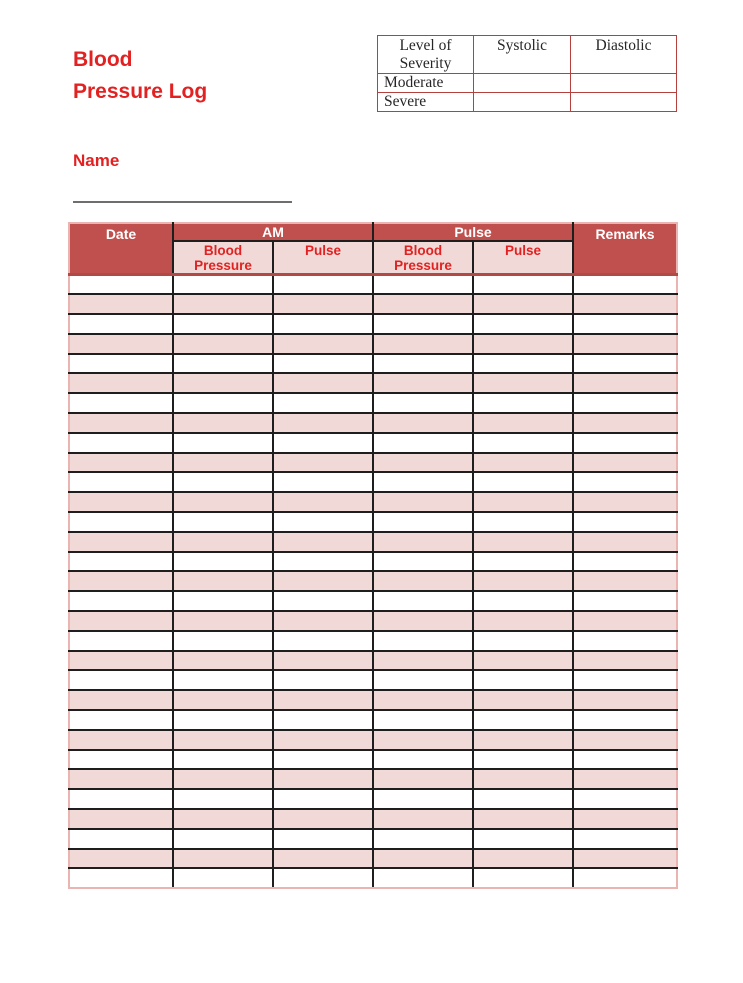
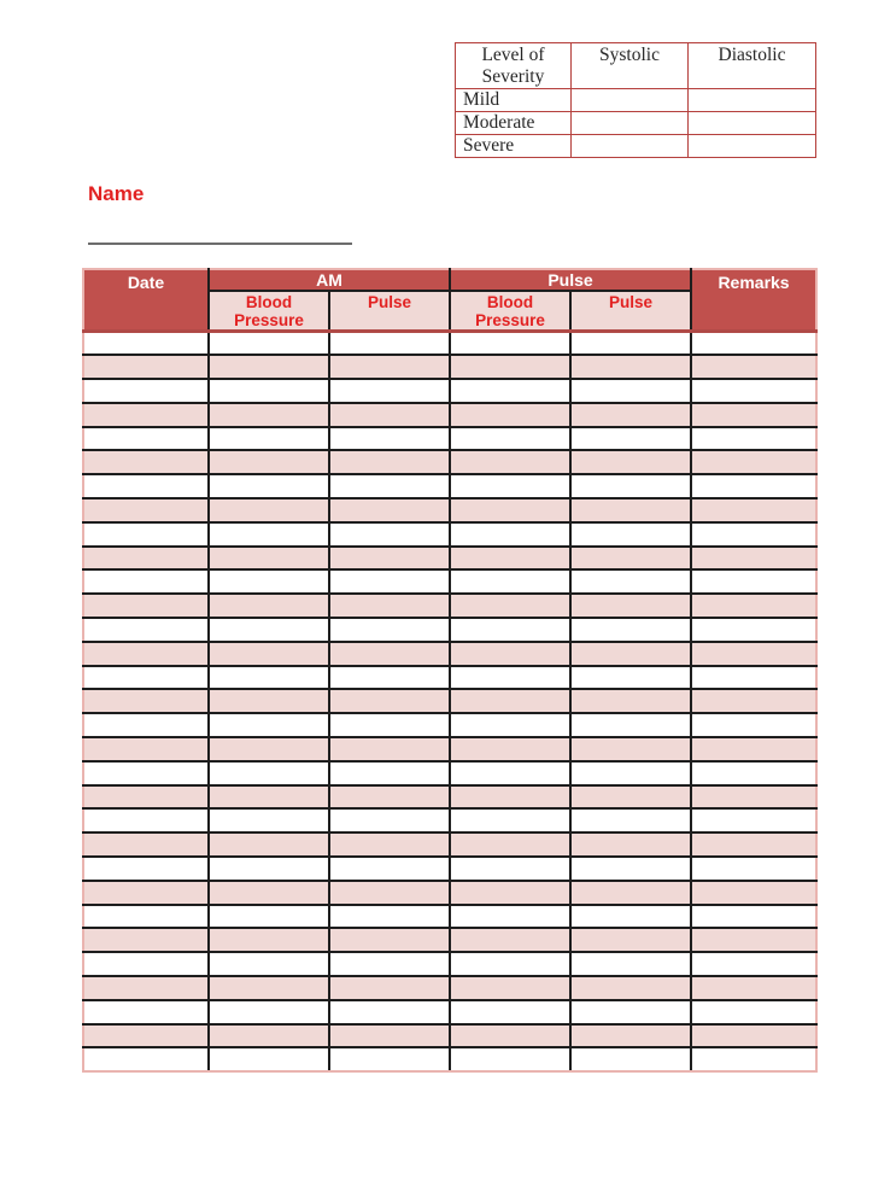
- Blood Pressure Log
  Level of Severity	Systolic	Diastolic
+ Mild
  Moderate
  Severe
  Name
  Date	AM	Pulse	Remarks
  Blood Pressure	Pulse	Blood Pressure	Pulse
